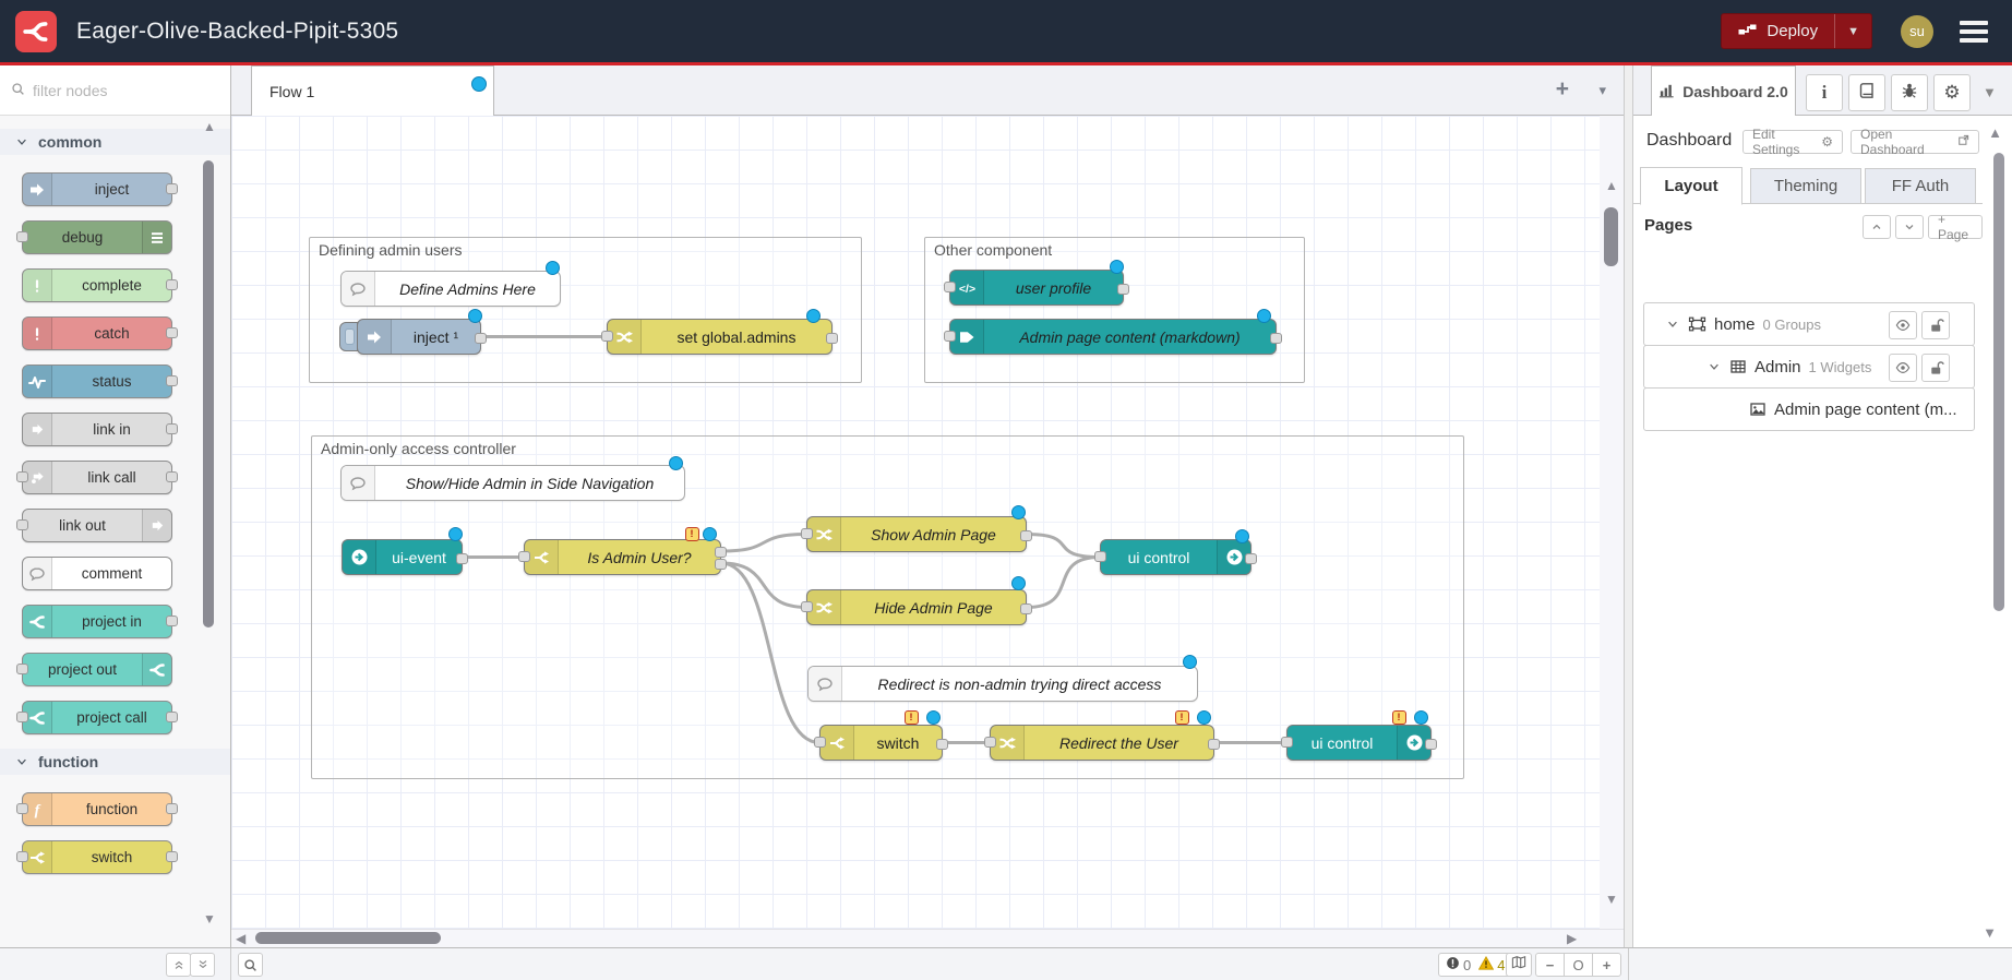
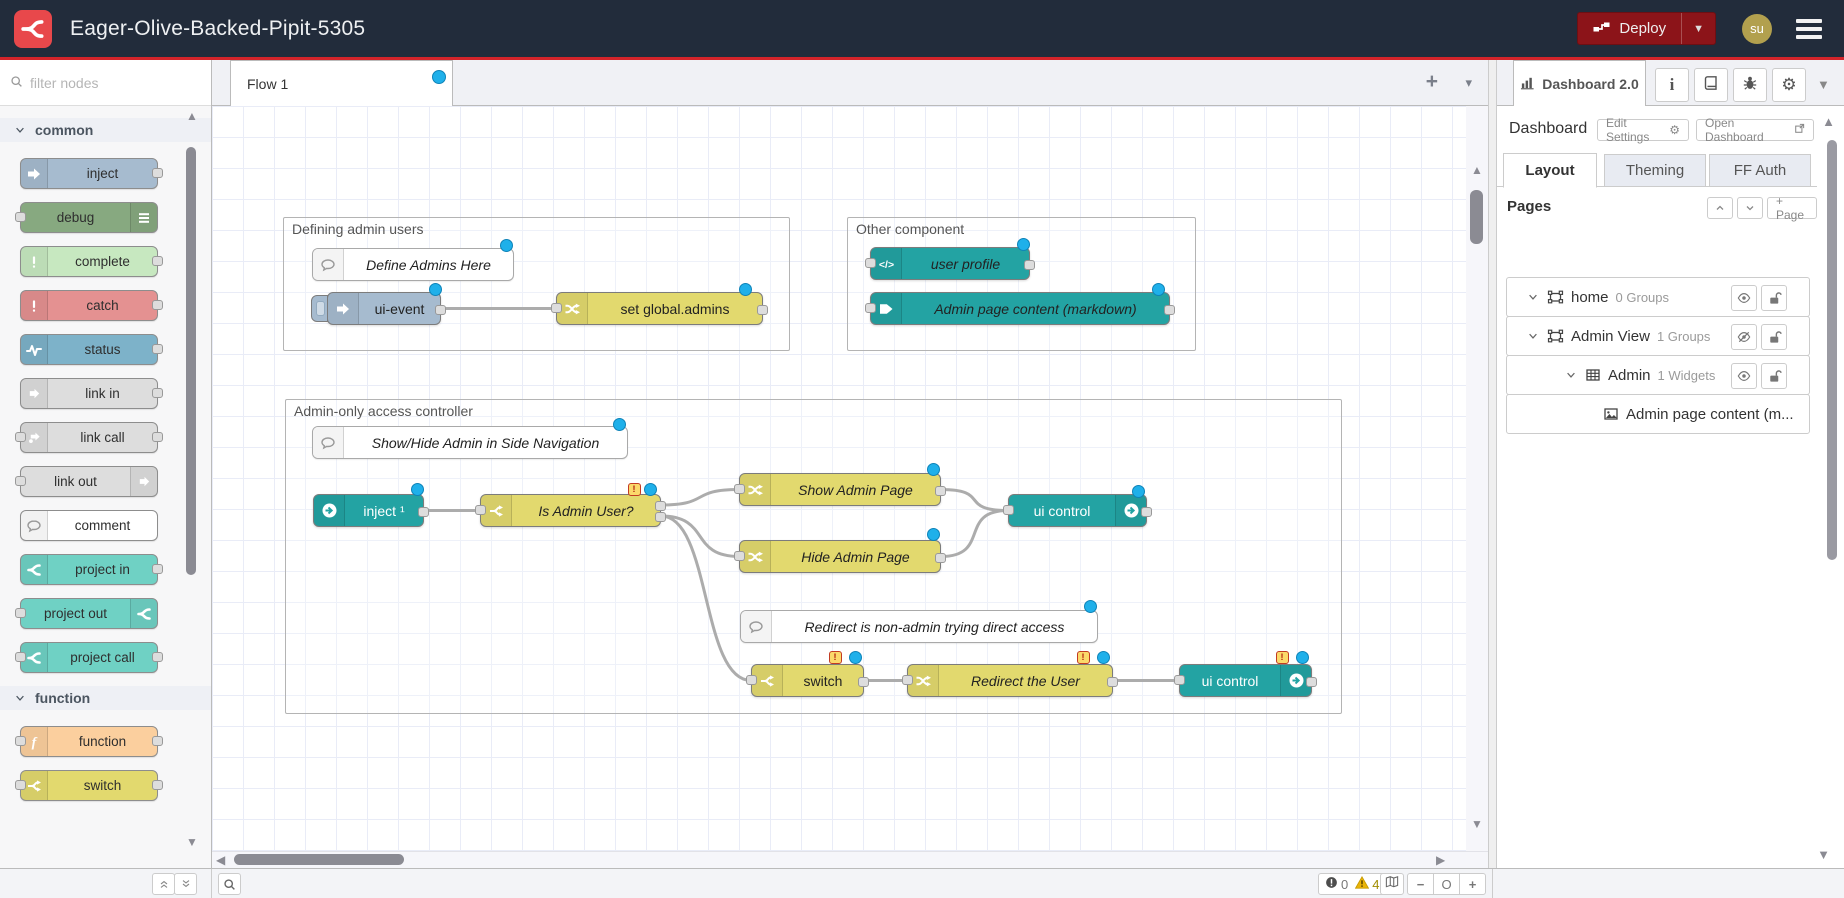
  Eager-Olive-Backed-Pipit-5305
  Deploy
  ▼
  su
  filter nodes
  common
  inject
  debug
  complete
  catch
  status
  link in
  link call
  link out
  comment
  project in
  project out
  project call
  function
  f
  function
  switch
  ▲
  ▼
  Flow 1
  +
  ▾
  Defining admin users
  Other component
  Admin-only access controller
  Define Admins Here
- inject ¹
+ ui-event
  set global.admins
  </>
  user profile
  Admin page content (markdown)
  Show/Hide Admin in Side Navigation
- ui-event
+ inject ¹
  Is Admin User?
  Show Admin Page
  ui control
  Hide Admin Page
  Redirect is non-admin trying direct access
  switch
  Redirect the User
  ui control
  !
  !
  !
  !
  ▲
  ▼
  ◀
  ▶
  Dashboard 2.0
  i
  ⚙
  ▼
  Dashboard
  Edit Settings
  ⚙
  Open Dashboard
  ▲
  Layout
  Theming
  FF Auth
  Pages
  + Page
  home
  0 Groups
+ Admin View
+ 1 Groups
  Admin
  1 Widgets
  Admin page content (m...
  ▼
  0
  4
  −
  O
  +
